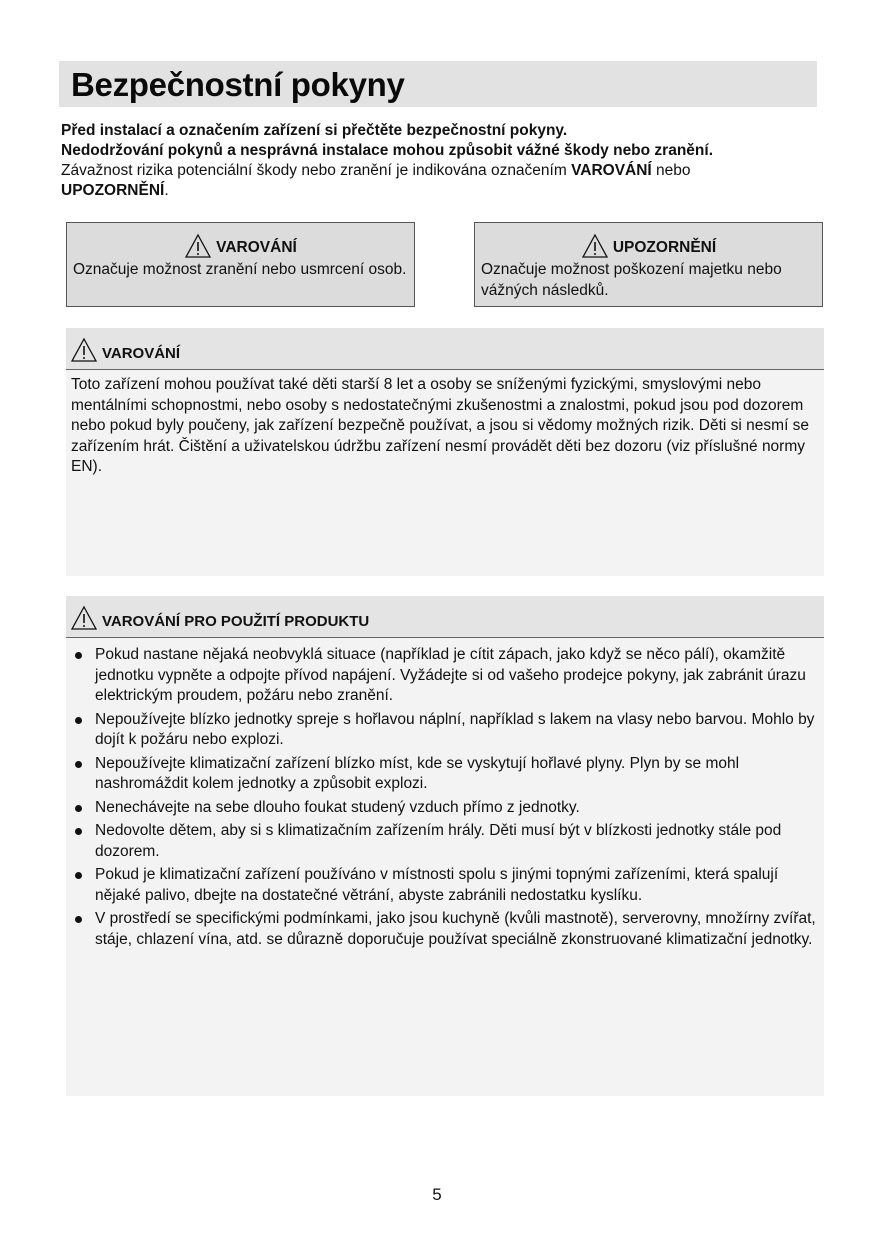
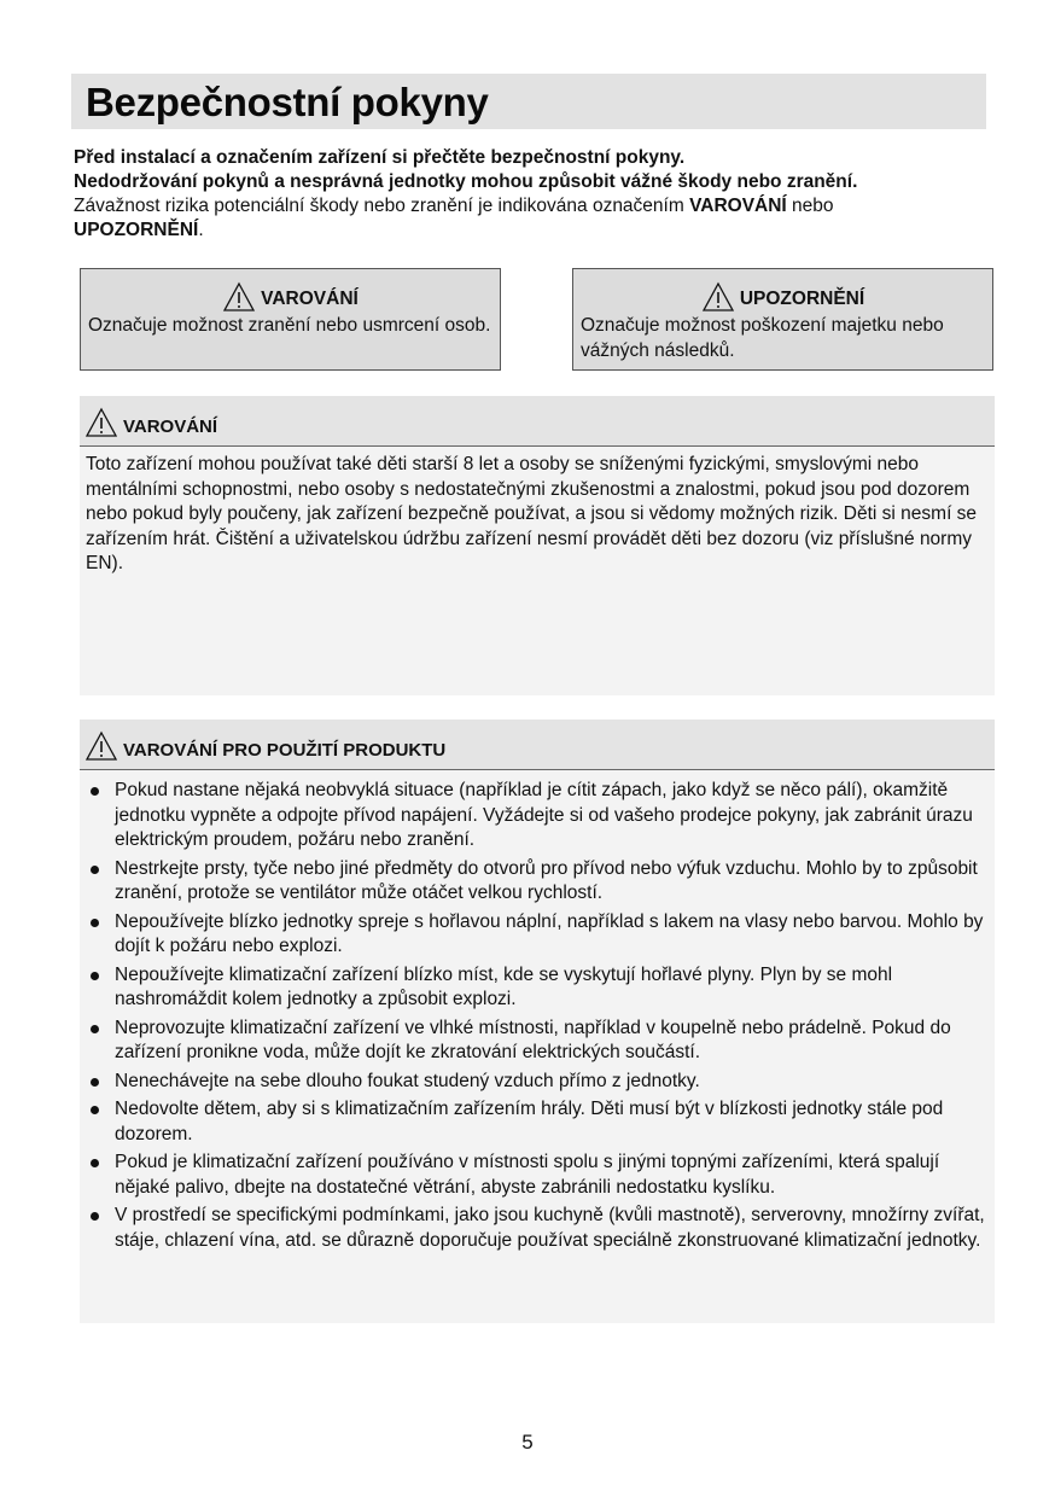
  Bezpečnostní pokyny
  Před instalací a označením zařízení si přečtěte bezpečnostní pokyny.
- Nedodržování pokynů a nesprávná instalace mohou způsobit vážné škody nebo zranění.
+ Nedodržování pokynů a nesprávná jednotky mohou způsobit vážné škody nebo zranění.
  Závažnost rizika potenciální škody nebo zranění je indikována označením VAROVÁNÍ nebo
  UPOZORNĚNÍ.
  VAROVÁNÍ
  Označuje možnost zranění nebo usmrcení osob.
  UPOZORNĚNÍ
  Označuje možnost poškození majetku nebo vážných následků.
  VAROVÁNÍ
  Toto zařízení mohou používat také děti starší 8 let a osoby se sníženými fyzickými, smyslovými nebo mentálními schopnostmi, nebo osoby s nedostatečnými zkušenostmi a znalostmi, pokud jsou pod dozorem nebo pokud byly poučeny, jak zařízení bezpečně používat, a jsou si vědomy možných rizik. Děti si nesmí se zařízením hrát. Čištění a uživatelskou údržbu zařízení nesmí provádět děti bez dozoru (viz příslušné normy EN).
  VAROVÁNÍ PRO POUŽITÍ PRODUKTU
  Pokud nastane nějaká neobvyklá situace (například je cítit zápach, jako když se něco pálí), okamžitě jednotku vypněte a odpojte přívod napájení. Vyžádejte si od vašeho prodejce pokyny, jak zabránit úrazu elektrickým proudem, požáru nebo zranění.
+ Nestrkejte prsty, tyče nebo jiné předměty do otvorů pro přívod nebo výfuk vzduchu. Mohlo by to způsobit zranění, protože se ventilátor může otáčet velkou rychlostí.
  Nepoužívejte blízko jednotky spreje s hořlavou náplní, například s lakem na vlasy nebo barvou. Mohlo by dojít k požáru nebo explozi.
  Nepoužívejte klimatizační zařízení blízko míst, kde se vyskytují hořlavé plyny. Plyn by se mohl nashromáždit kolem jednotky a způsobit explozi.
+ Neprovozujte klimatizační zařízení ve vlhké místnosti, například v koupelně nebo prádelně. Pokud do zařízení pronikne voda, může dojít ke zkratování elektrických součástí.
  Nenechávejte na sebe dlouho foukat studený vzduch přímo z jednotky.
  Nedovolte dětem, aby si s klimatizačním zařízením hrály. Děti musí být v blízkosti jednotky stále pod dozorem.
  Pokud je klimatizační zařízení používáno v místnosti spolu s jinými topnými zařízeními, která spalují nějaké palivo, dbejte na dostatečné větrání, abyste zabránili nedostatku kyslíku.
  V prostředí se specifickými podmínkami, jako jsou kuchyně (kvůli mastnotě), serverovny, množírny zvířat, stáje, chlazení vína, atd. se důrazně doporučuje používat speciálně zkonstruované klimatizační jednotky.
  5
